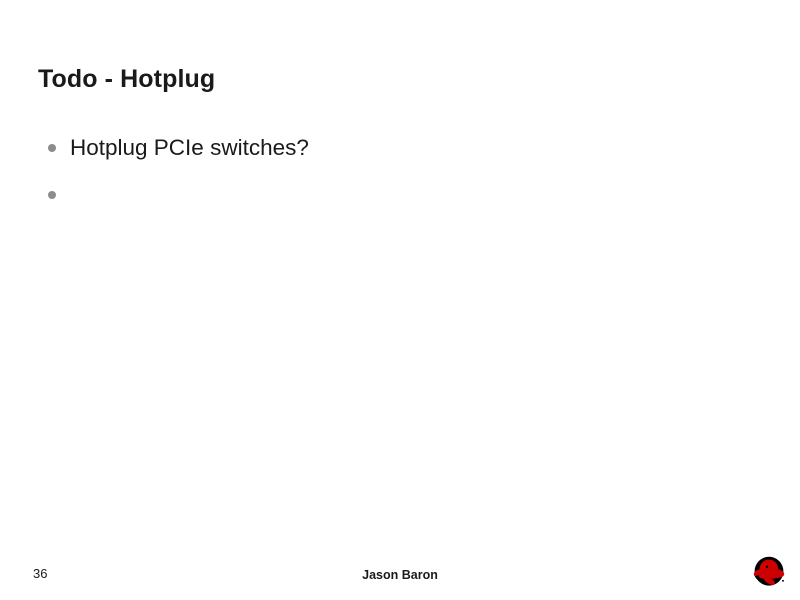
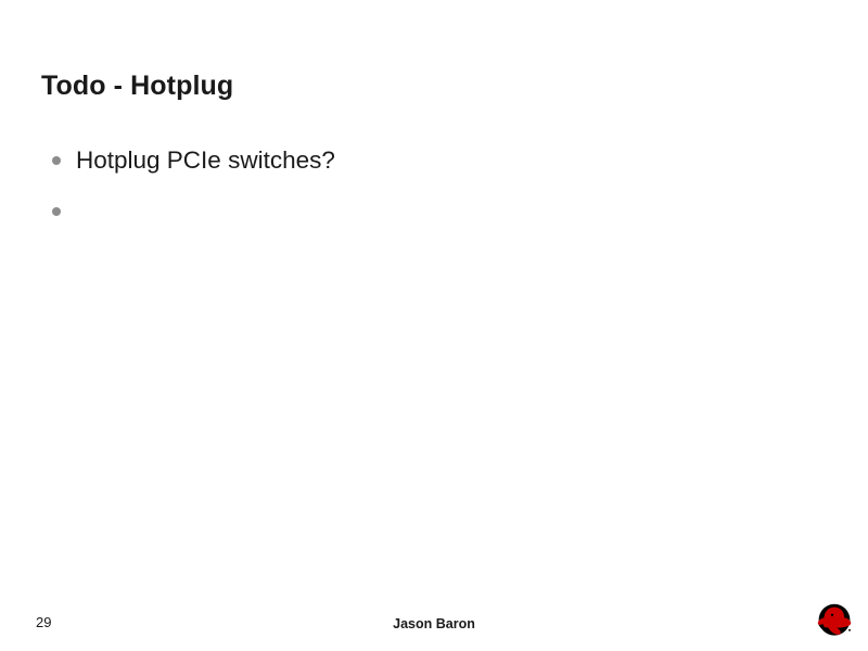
  Todo - Hotplug
  Hotplug PCIe switches?
- 36
+ 29
  Jason Baron
